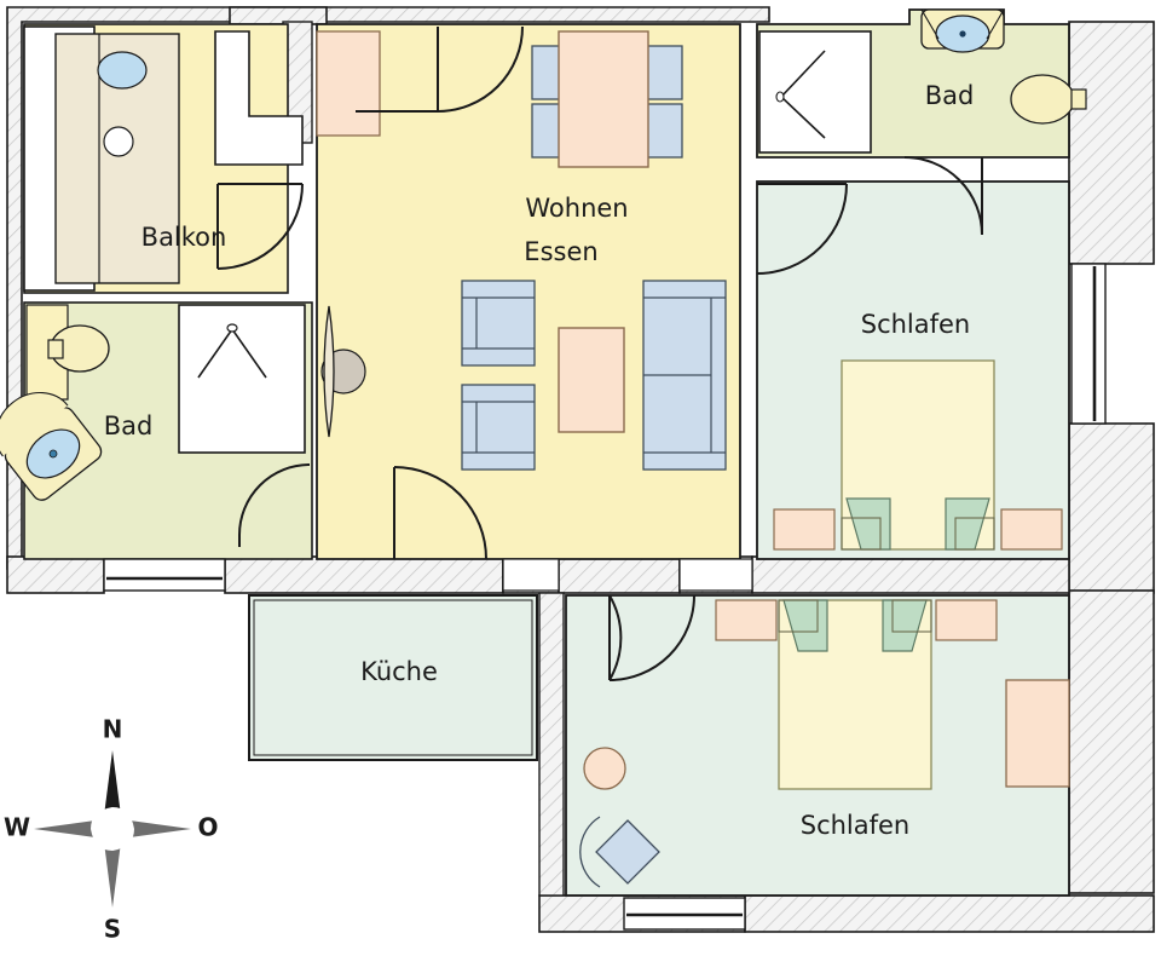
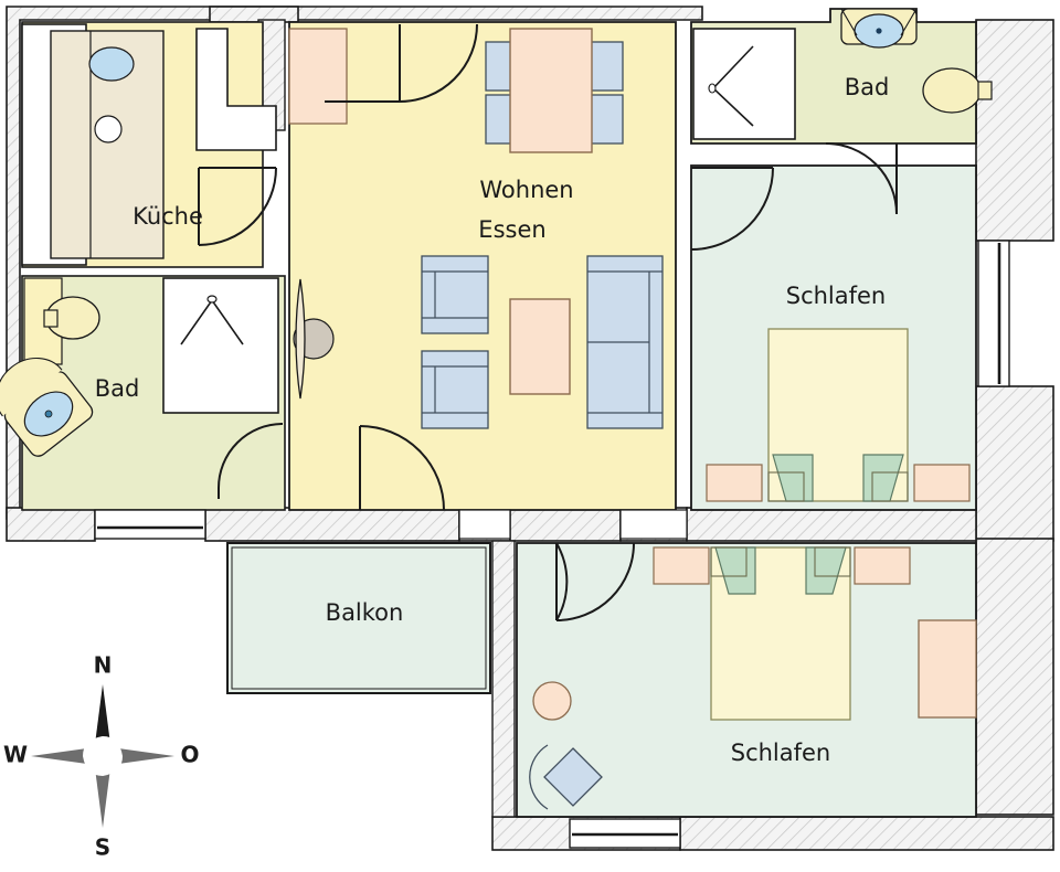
- Balkon
+ Küche
  Wohnen
  Essen
  Bad
  Bad
  Schlafen
  Schlafen
- Küche
+ Balkon
  N
  S
  W
  O
